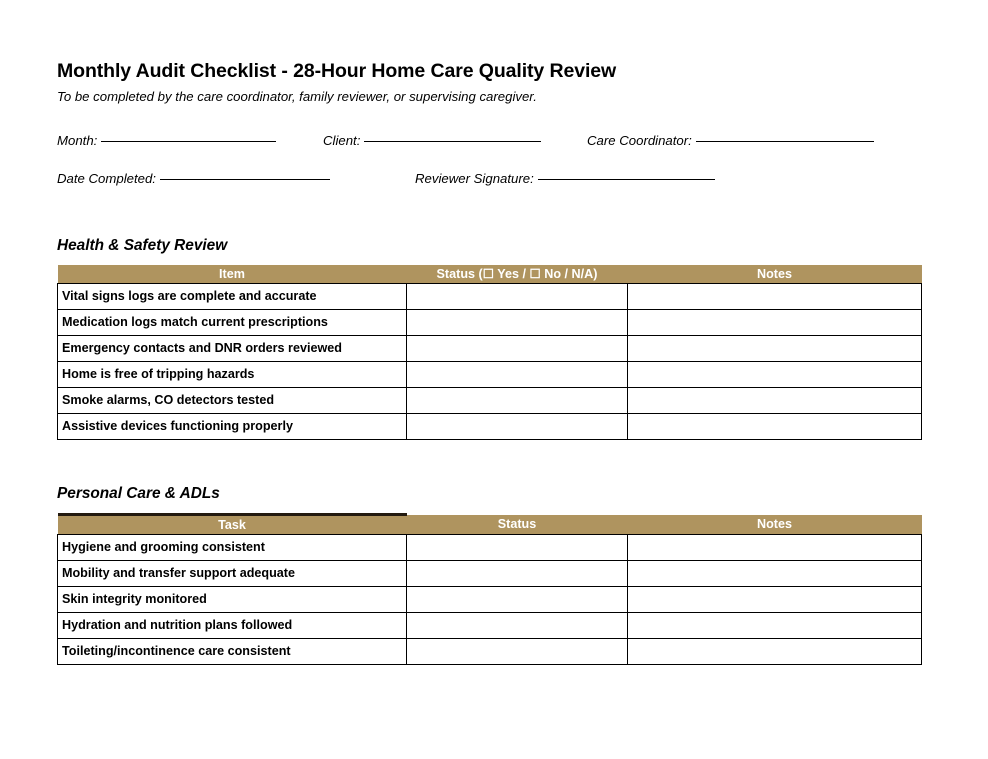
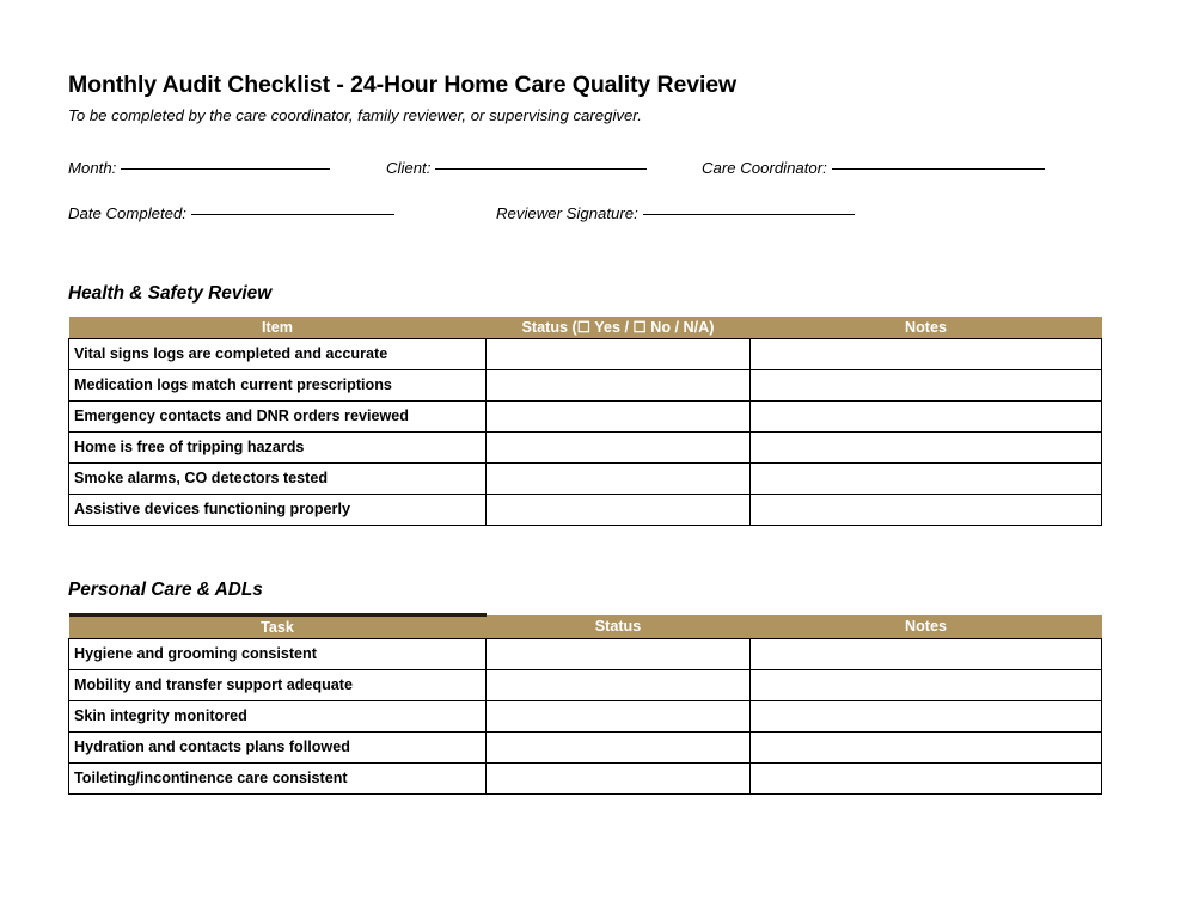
- Monthly Audit Checklist - 28-Hour Home Care Quality Review
+ Monthly Audit Checklist - 24-Hour Home Care Quality Review
  To be completed by the care coordinator, family reviewer, or supervising caregiver.
  Month:
  Client:
  Care Coordinator:
  Date Completed:
  Reviewer Signature:
  Health & Safety Review
  Item	Status (☐ Yes / ☐ No / N/A)	Notes
- Vital signs logs are complete and accurate
+ Vital signs logs are completed and accurate
  Medication logs match current prescriptions
  Emergency contacts and DNR orders reviewed
  Home is free of tripping hazards
  Smoke alarms, CO detectors tested
  Assistive devices functioning properly
  Personal Care & ADLs
  Task	Status	Notes
  Hygiene and grooming consistent
  Mobility and transfer support adequate
  Skin integrity monitored
- Hydration and nutrition plans followed
+ Hydration and contacts plans followed
  Toileting/incontinence care consistent
